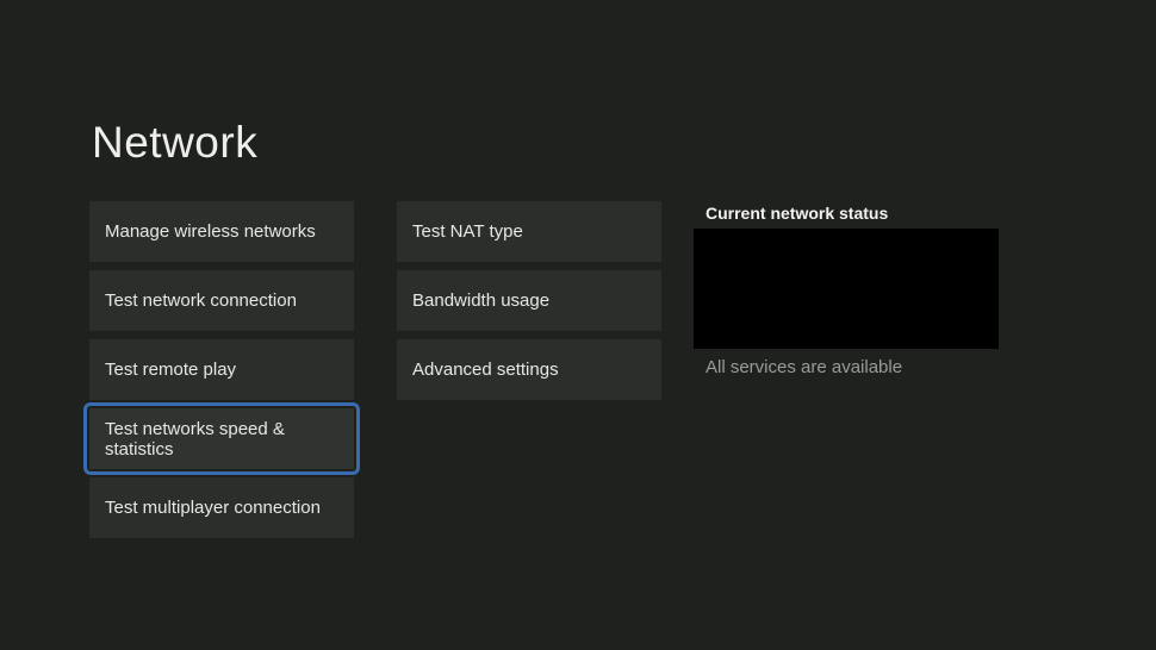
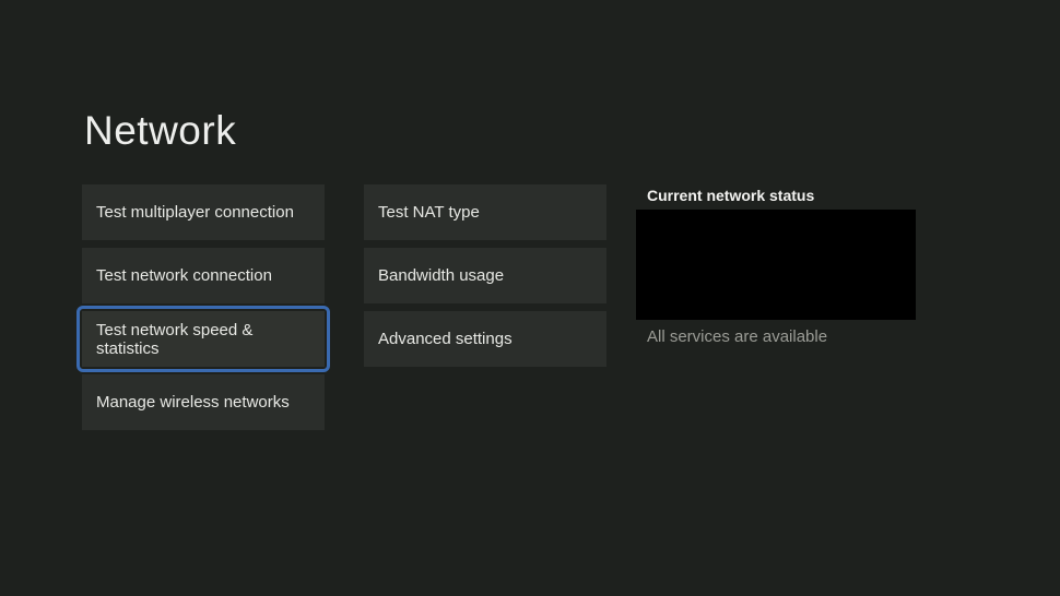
  Network
- Manage wireless networks
+ Test multiplayer connection
  Test network connection
- Test remote play
- Test networks speed & statistics
+ Test network speed & statistics
- Test multiplayer connection
+ Manage wireless networks
  Test NAT type
  Bandwidth usage
  Advanced settings
  Current network status
  All services are available
